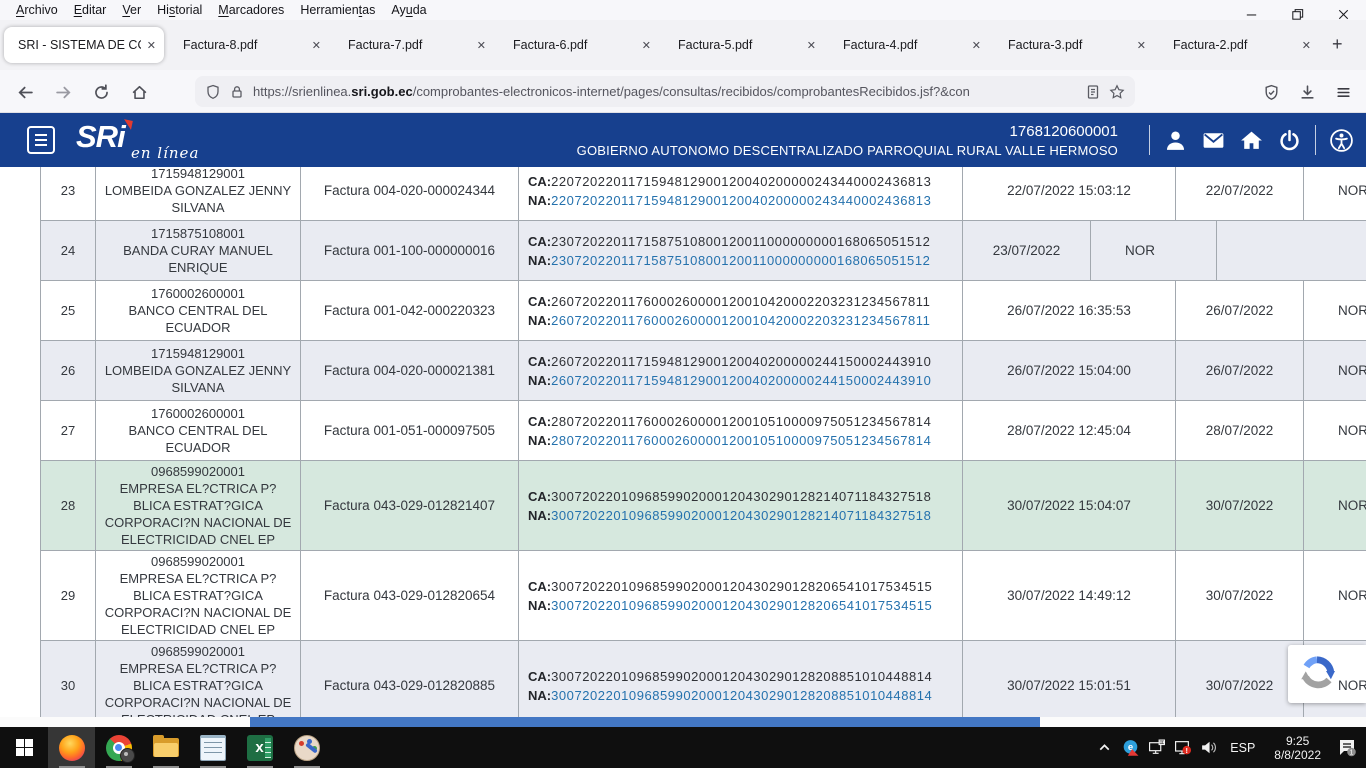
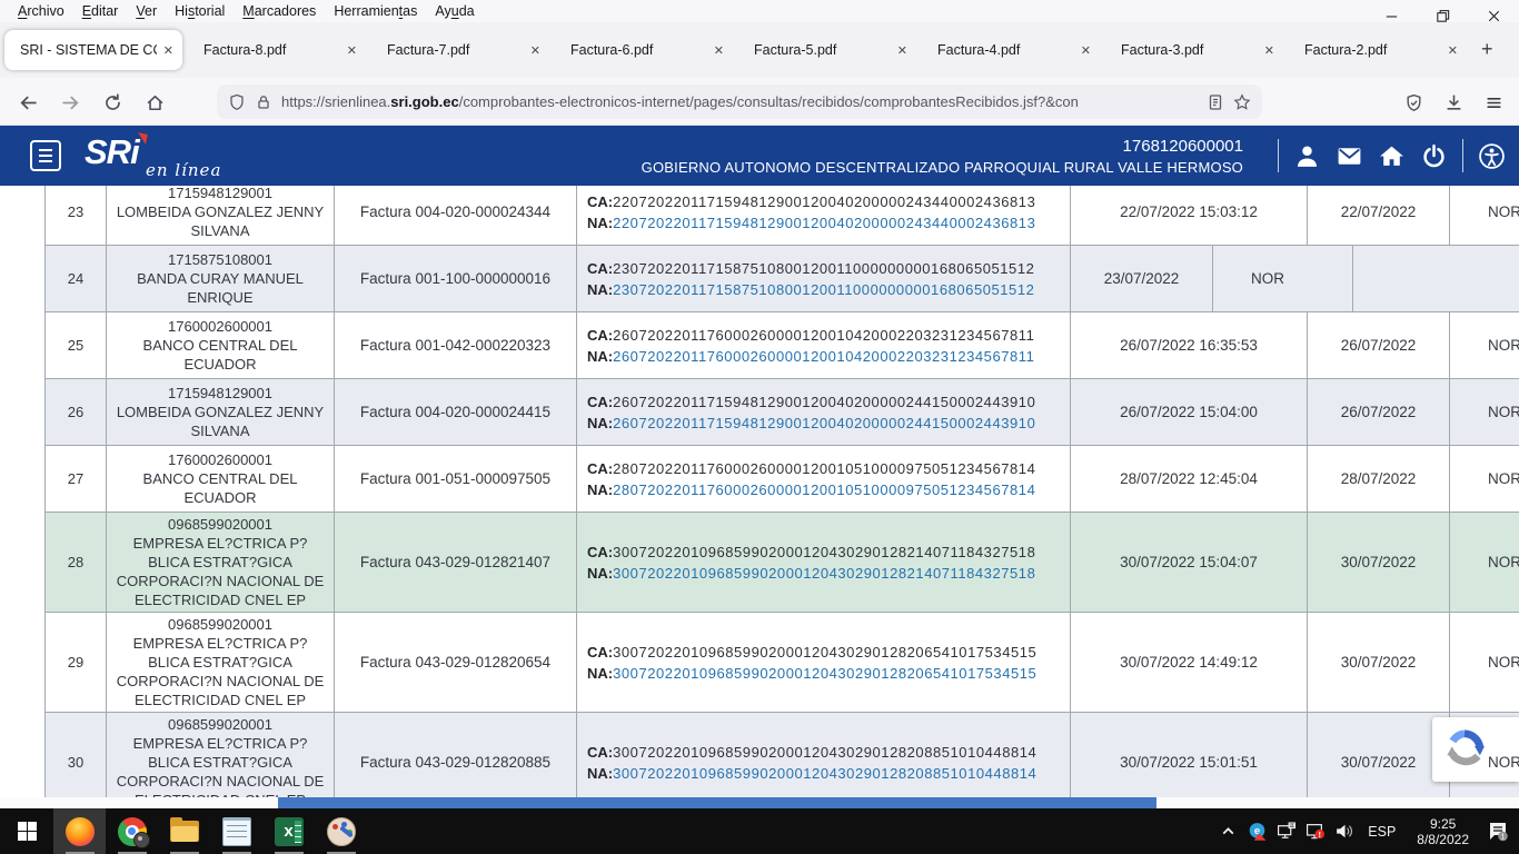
  Archivo
  Editar
  Ver
  Historial
  Marcadores
  Herramientas
  Ayuda
  SRI - SISTEMA DE C
  ✕
  Factura-8.pdf
  ✕
  Factura-7.pdf
  ✕
  Factura-6.pdf
  ✕
  Factura-5.pdf
  ✕
  Factura-4.pdf
  ✕
  Factura-3.pdf
  ✕
  Factura-2.pdf
  ✕
  +
  https://srienlinea.sri.gob.ec/comprobantes-electronicos-internet/pages/consultas/recibidos/comprobantesRecibidos.jsf?&con
  SRi
  en línea
  1768120600001
  GOBIERNO AUTONOMO DESCENTRALIZADO PARROQUIAL RURAL VALLE HERMOSO
  23
  1715948129001
  LOMBEIDA GONZALEZ JENNY SILVANA
  Factura 004-020-000024344
  CA:2207202201171594812900120040200000243440002436813
  NA:2207202201171594812900120040200000243440002436813
  22/07/2022 15:03:12
  22/07/2022
  NOR
  24
  1715875108001
  BANDA CURAY MANUEL ENRIQUE
  Factura 001-100-000000016
  CA:2307202201171587510800120011000000000168065051512
  NA:2307202201171587510800120011000000000168065051512
  23/07/2022
  NOR
  25
  1760002600001
  BANCO CENTRAL DEL ECUADOR
  Factura 001-042-000220323
  CA:2607202201176000260000120010420002203231234567811
  NA:2607202201176000260000120010420002203231234567811
  26/07/2022 16:35:53
  26/07/2022
  NOR
  26
  1715948129001
  LOMBEIDA GONZALEZ JENNY SILVANA
- Factura 004-020-000021381
+ Factura 004-020-000024415
  CA:2607202201171594812900120040200000244150002443910
  NA:2607202201171594812900120040200000244150002443910
  26/07/2022 15:04:00
  26/07/2022
  NOR
  27
  1760002600001
  BANCO CENTRAL DEL ECUADOR
  Factura 001-051-000097505
  CA:2807202201176000260000120010510000975051234567814
  NA:2807202201176000260000120010510000975051234567814
  28/07/2022 12:45:04
  28/07/2022
  NOR
  28
  0968599020001
  EMPRESA EL?CTRICA P?BLICA ESTRAT?GICA CORPORACI?N NACIONAL DE ELECTRICIDAD CNEL EP
  Factura 043-029-012821407
  CA:3007202201096859902000120430290128214071184327518
  NA:3007202201096859902000120430290128214071184327518
  30/07/2022 15:04:07
  30/07/2022
  NOR
  29
  0968599020001
  EMPRESA EL?CTRICA P?BLICA ESTRAT?GICA CORPORACI?N NACIONAL DE ELECTRICIDAD CNEL EP
  Factura 043-029-012820654
  CA:3007202201096859902000120430290128206541017534515
  NA:3007202201096859902000120430290128206541017534515
  30/07/2022 14:49:12
  30/07/2022
  NOR
  30
  0968599020001
  EMPRESA EL?CTRICA P?BLICA ESTRAT?GICA CORPORACI?N NACIONAL DE
  Factura 043-029-012820885
  CA:3007202201096859902000120430290128208851010448814
  NA:3007202201096859902000120430290128208851010448814
  30/07/2022 15:01:51
  30/07/2022
  NOR
  x
  e
  !
  ESP
  9:25
  8/8/2022
